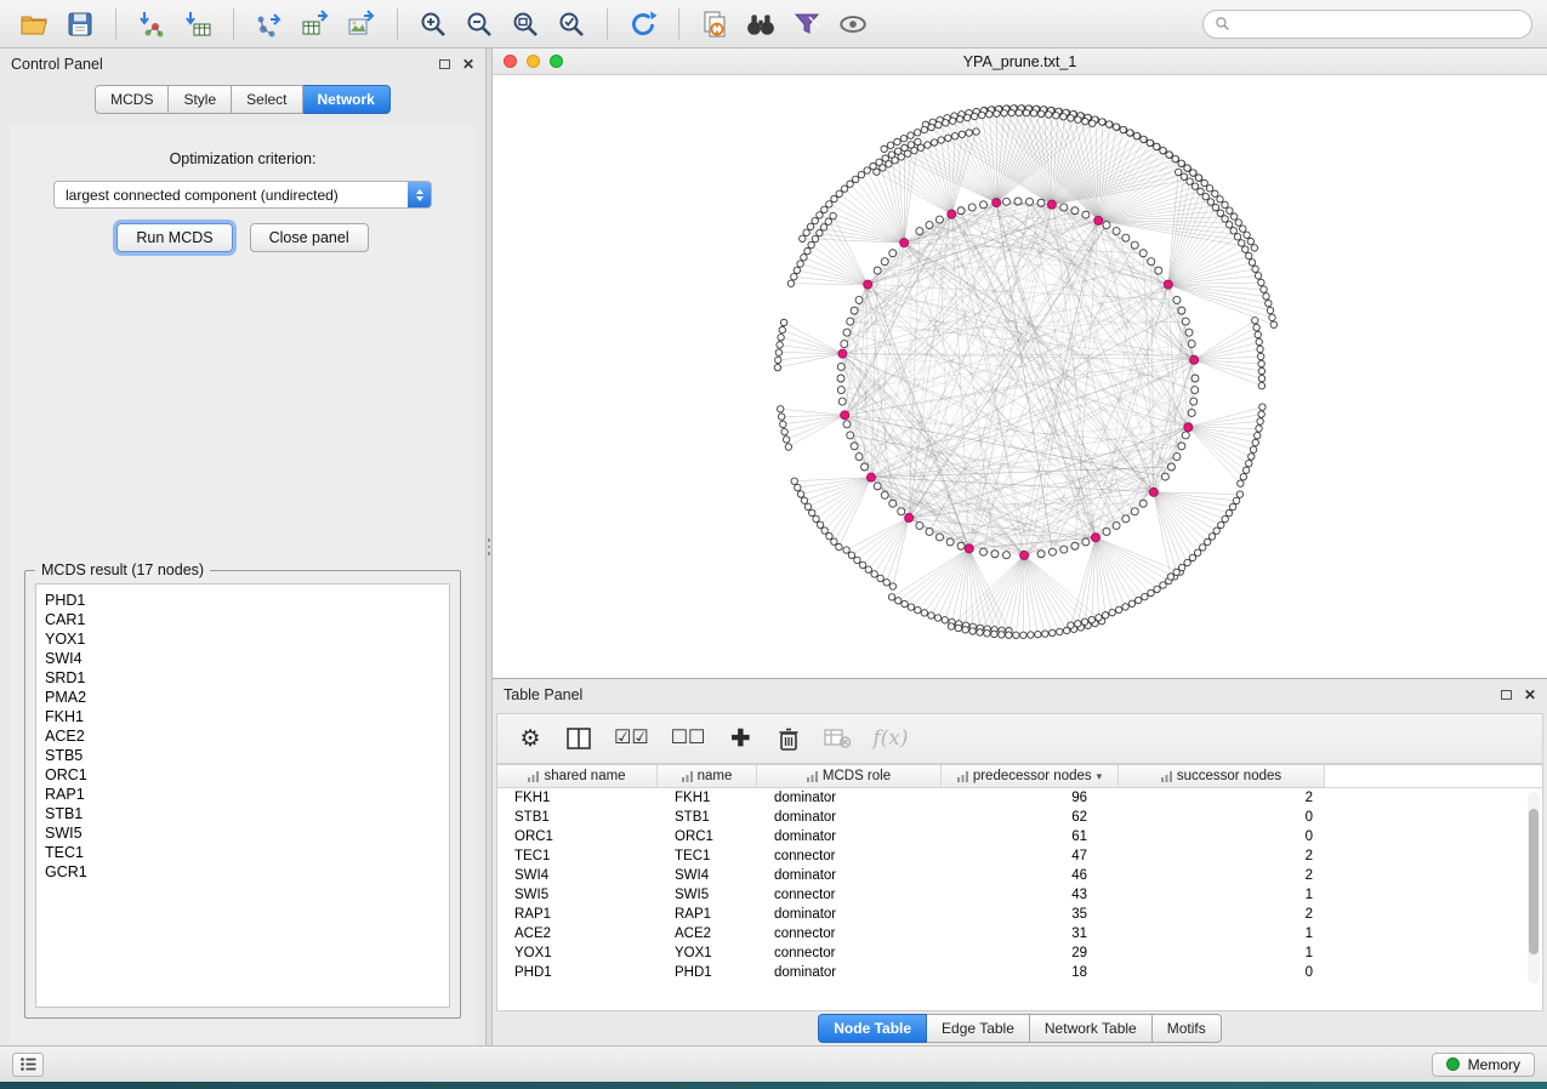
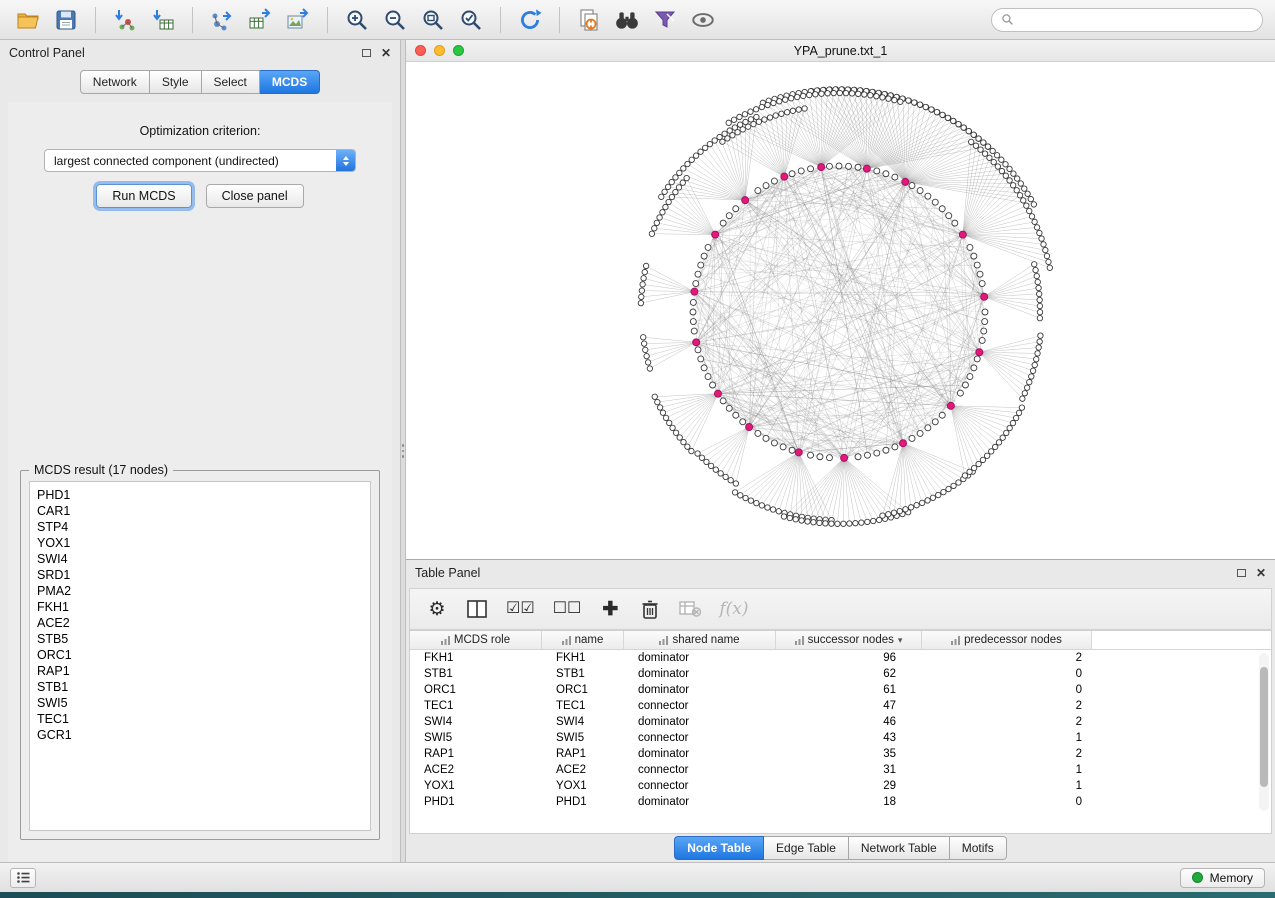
  Control Panel
  ✕
- MCDS
+ Network
  Style
  Select
- Network
+ MCDS
  Optimization criterion:
  largest connected component (undirected)
  Run MCDS
  Close panel
  MCDS result (17 nodes)
  PHD1
  CAR1
+ STP4
  YOX1
  SWI4
  SRD1
  PMA2
  FKH1
  ACE2
  STB5
  ORC1
  RAP1
  STB1
  SWI5
  TEC1
  GCR1
  YPA_prune.txt_1
  Table Panel
  ✕
  ⚙
  ☑☑
  ☐☐
  ✚
  f(x)
- shared name
+ MCDS role
  name
- MCDS role
+ shared name
- predecessor nodes
+ successor nodes
  ▾
- successor nodes
+ predecessor nodes
  FKH1
  FKH1
  dominator
  96
  2
  STB1
  STB1
  dominator
  62
  0
  ORC1
  ORC1
  dominator
  61
  0
  TEC1
  TEC1
  connector
  47
  2
  SWI4
  SWI4
  dominator
  46
  2
  SWI5
  SWI5
  connector
  43
  1
  RAP1
  RAP1
  dominator
  35
  2
  ACE2
  ACE2
  connector
  31
  1
  YOX1
  YOX1
  connector
  29
  1
  PHD1
  PHD1
  dominator
  18
  0
  Node Table
  Edge Table
  Network Table
  Motifs
  Memory
